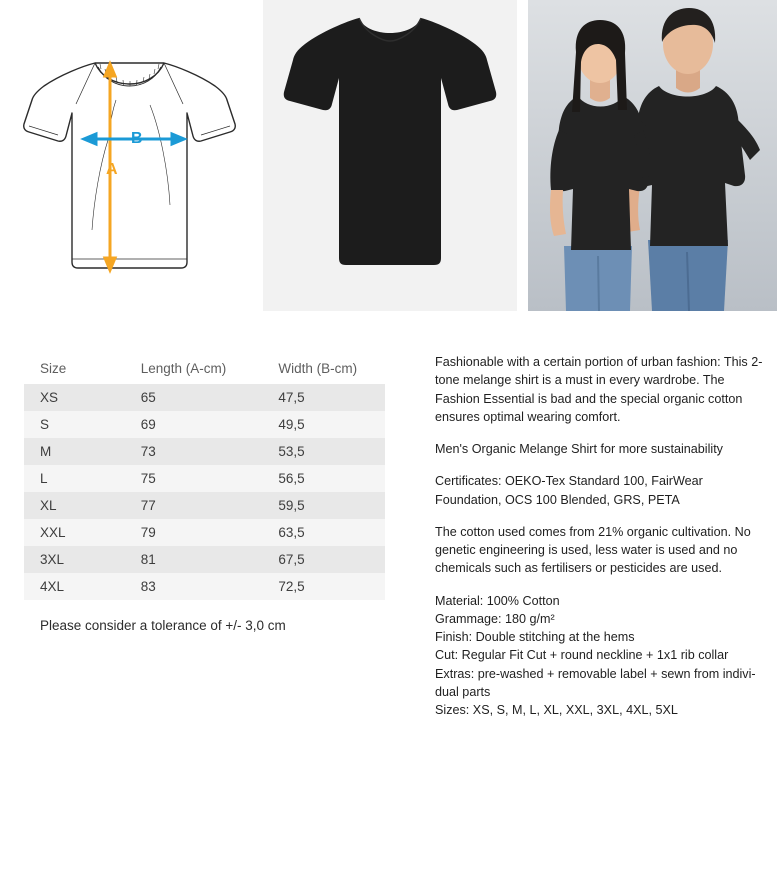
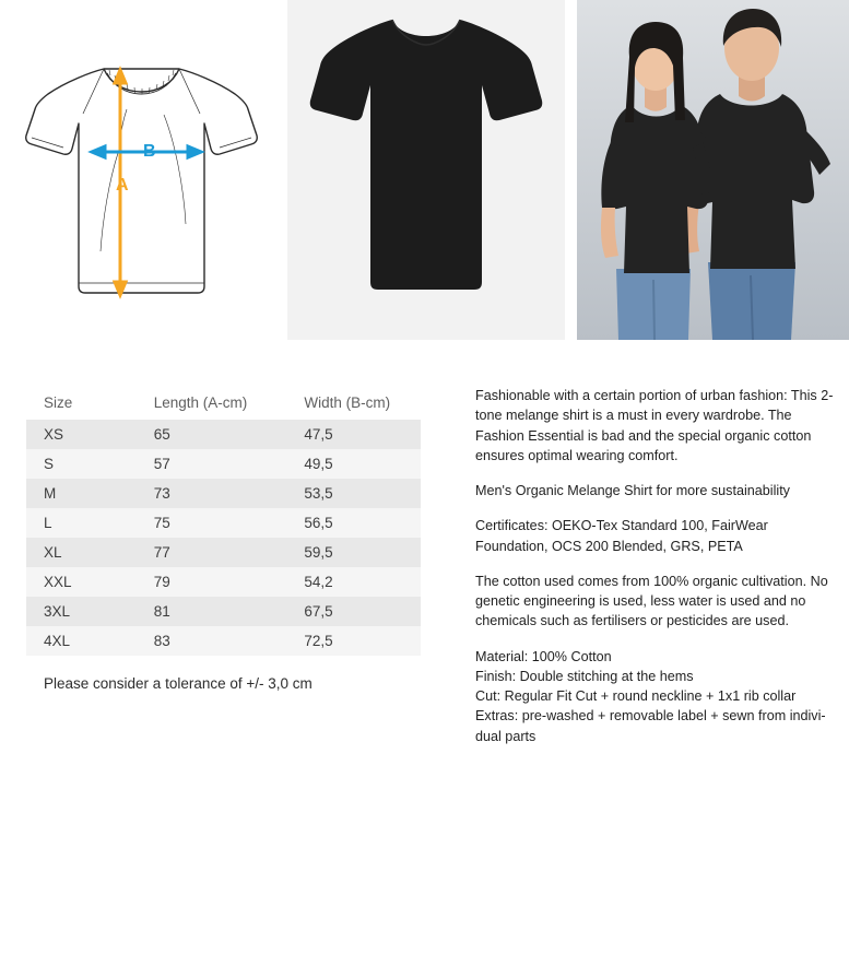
  A
  B
  Size	Length (A-cm)	Width (B-cm)
  XS	65	47,5
- S	69	49,5
+ S	57	49,5
  M	73	53,5
  L	75	56,5
  XL	77	59,5
- XXL	79	63,5
+ XXL	79	54,2
  3XL	81	67,5
  4XL	83	72,5
  Please consider a tolerance of +/- 3,0 cm
  Fashionable with a certain portion of urban fashion: This 2-tone melange shirt is a must in every wardrobe. The Fashion Essential is bad and the special organic cotton ensures optimal wearing comfort.
  Men's Organic Melange Shirt for more sustainability
- Certificates: OEKO-Tex Standard 100, FairWear Foundation, OCS 100 Blended, GRS, PETA
+ Certificates: OEKO-Tex Standard 100, FairWear Foundation, OCS 200 Blended, GRS, PETA
- The cotton used comes from 21% organic cultivation. No genetic engineering is used, less water is used and no chemicals such as fertilisers or pesticides are used.
+ The cotton used comes from 100% organic cultivation. No genetic engineering is used, less water is used and no chemicals such as fertilisers or pesticides are used.
  Material: 100% Cotton
- Grammage: 180 g/m²
  Finish: Double stitching at the hems
  Cut: Regular Fit Cut + round neckline + 1x1 rib collar
  Extras: pre-washed + removable label + sewn from indivi-dual parts
- Sizes: XS, S, M, L, XL, XXL, 3XL, 4XL, 5XL
